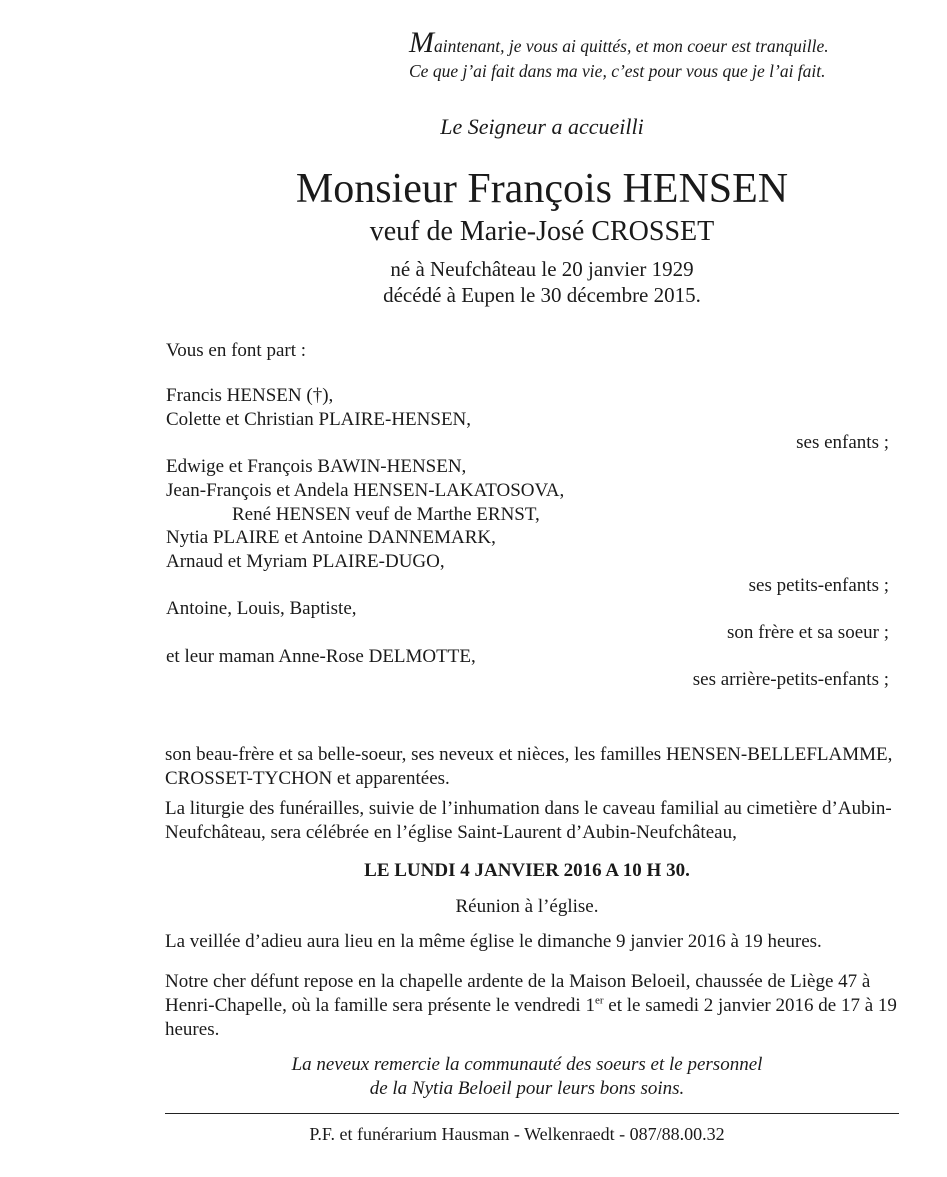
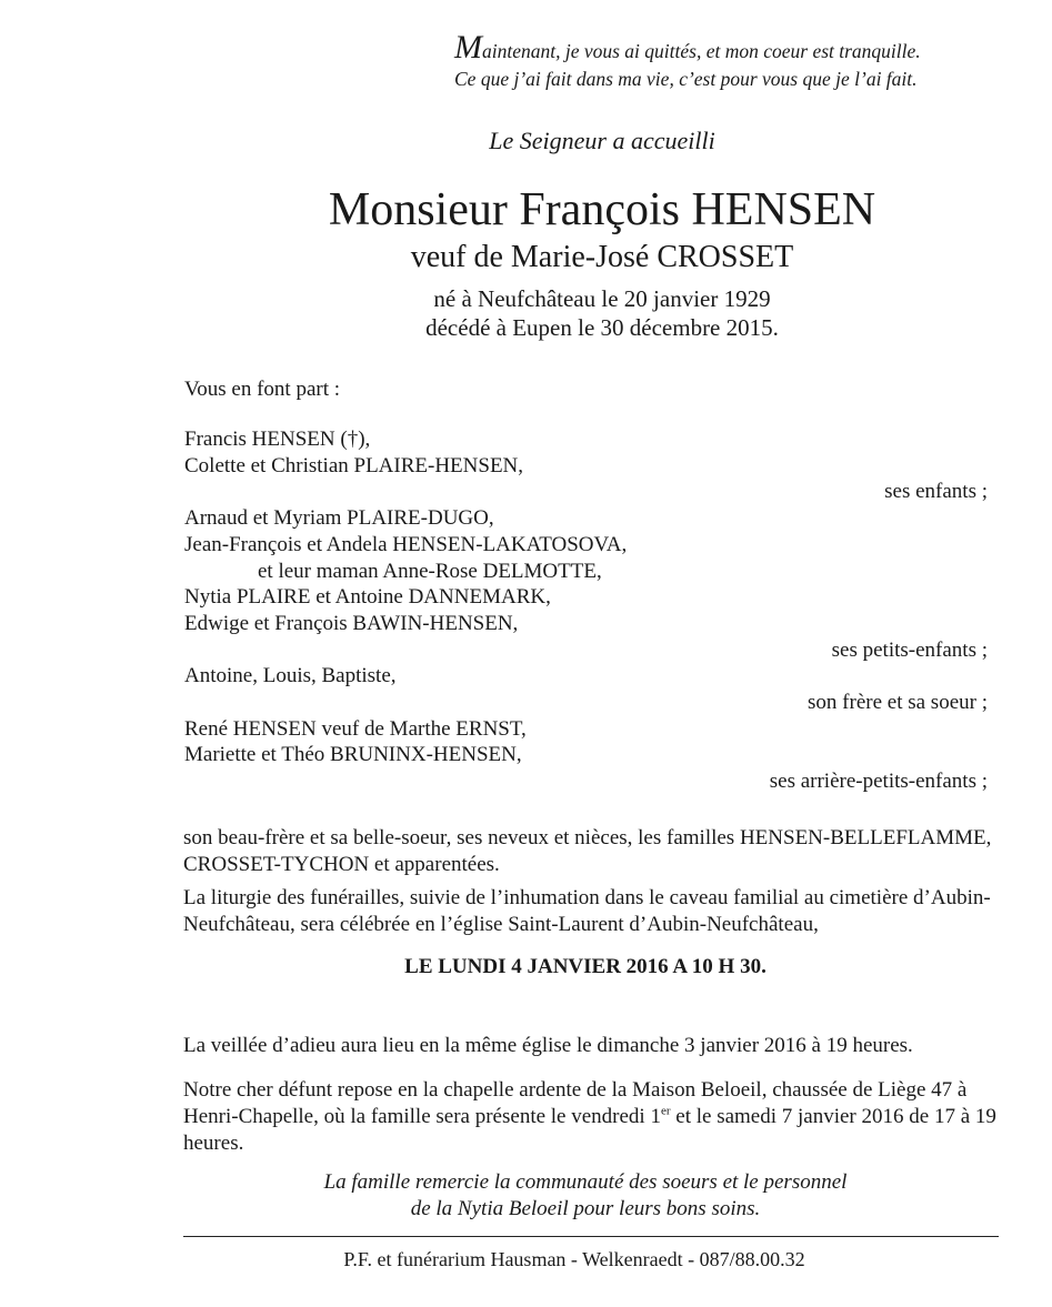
  Maintenant, je vous ai quittés, et mon coeur est tranquille.
  Ce que j’ai fait dans ma vie, c’est pour vous que je l’ai fait.
  Le Seigneur a accueilli
  Monsieur François HENSEN
  veuf de Marie-José CROSSET
  né à Neufchâteau le 20 janvier 1929
  décédé à Eupen le 30 décembre 2015.
  Vous en font part :
  Francis HENSEN (†),
  Colette et Christian PLAIRE-HENSEN,
  ses enfants ;
- Edwige et François BAWIN-HENSEN,
+ Arnaud et Myriam PLAIRE-DUGO,
  Jean-François et Andela HENSEN-LAKATOSOVA,
- René HENSEN veuf de Marthe ERNST,
+ et leur maman Anne-Rose DELMOTTE,
  Nytia PLAIRE et Antoine DANNEMARK,
- Arnaud et Myriam PLAIRE-DUGO,
+ Edwige et François BAWIN-HENSEN,
  ses petits-enfants ;
  Antoine, Louis, Baptiste,
  son frère et sa soeur ;
- et leur maman Anne-Rose DELMOTTE,
+ René HENSEN veuf de Marthe ERNST,
+ Mariette et Théo BRUNINX-HENSEN,
  ses arrière-petits-enfants ;
  son beau-frère et sa belle-soeur, ses neveux et nièces, les familles HENSEN-BELLEFLAMME, CROSSET-TYCHON et apparentées.
  La liturgie des funérailles, suivie de l’inhumation dans le caveau familial au cimetière d’Aubin-Neufchâteau, sera célébrée en l’église Saint-Laurent d’Aubin-Neufchâteau,
  LE LUNDI 4 JANVIER 2016 A 10 H 30.
- Réunion à l’église.
- La veillée d’adieu aura lieu en la même église le dimanche 9 janvier 2016 à 19 heures.
+ La veillée d’adieu aura lieu en la même église le dimanche 3 janvier 2016 à 19 heures.
- Notre cher défunt repose en la chapelle ardente de la Maison Beloeil, chaussée de Liège 47 à Henri-Chapelle, où la famille sera présente le vendredi 1er et le samedi 2 janvier 2016 de 17 à 19 heures.
+ Notre cher défunt repose en la chapelle ardente de la Maison Beloeil, chaussée de Liège 47 à Henri-Chapelle, où la famille sera présente le vendredi 1er et le samedi 7 janvier 2016 de 17 à 19 heures.
- La neveux remercie la communauté des soeurs et le personnel
+ La famille remercie la communauté des soeurs et le personnel
  de la Nytia Beloeil pour leurs bons soins.
  P.F. et funérarium Hausman - Welkenraedt - 087/88.00.32
